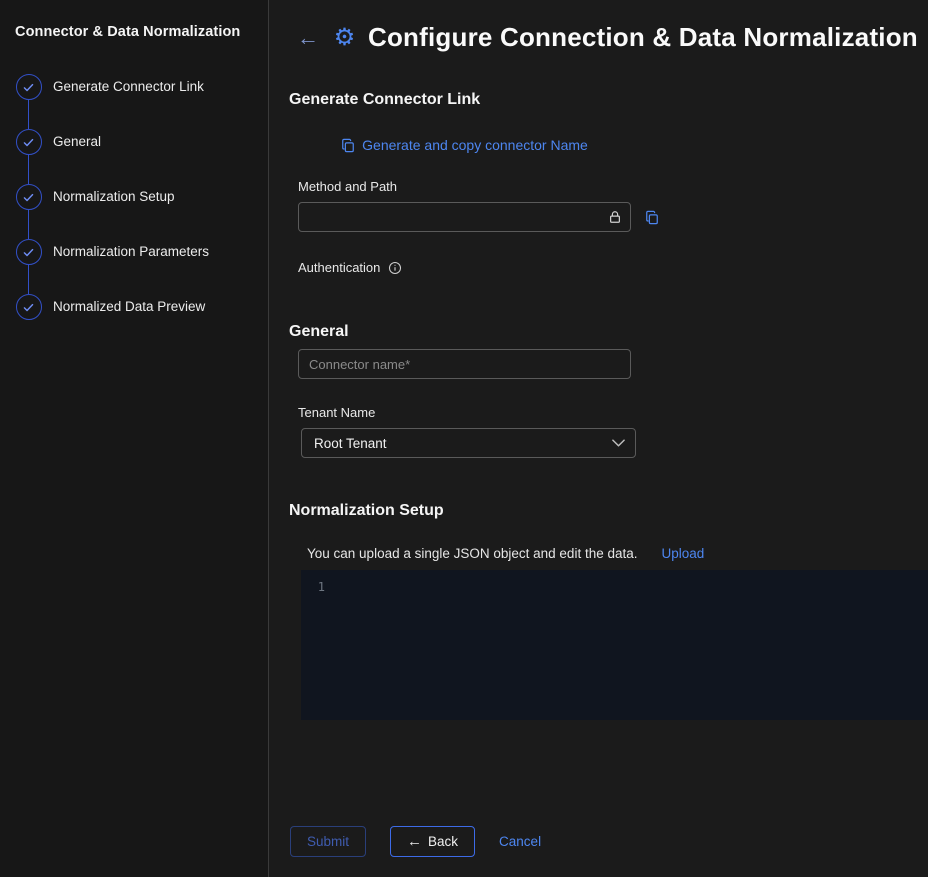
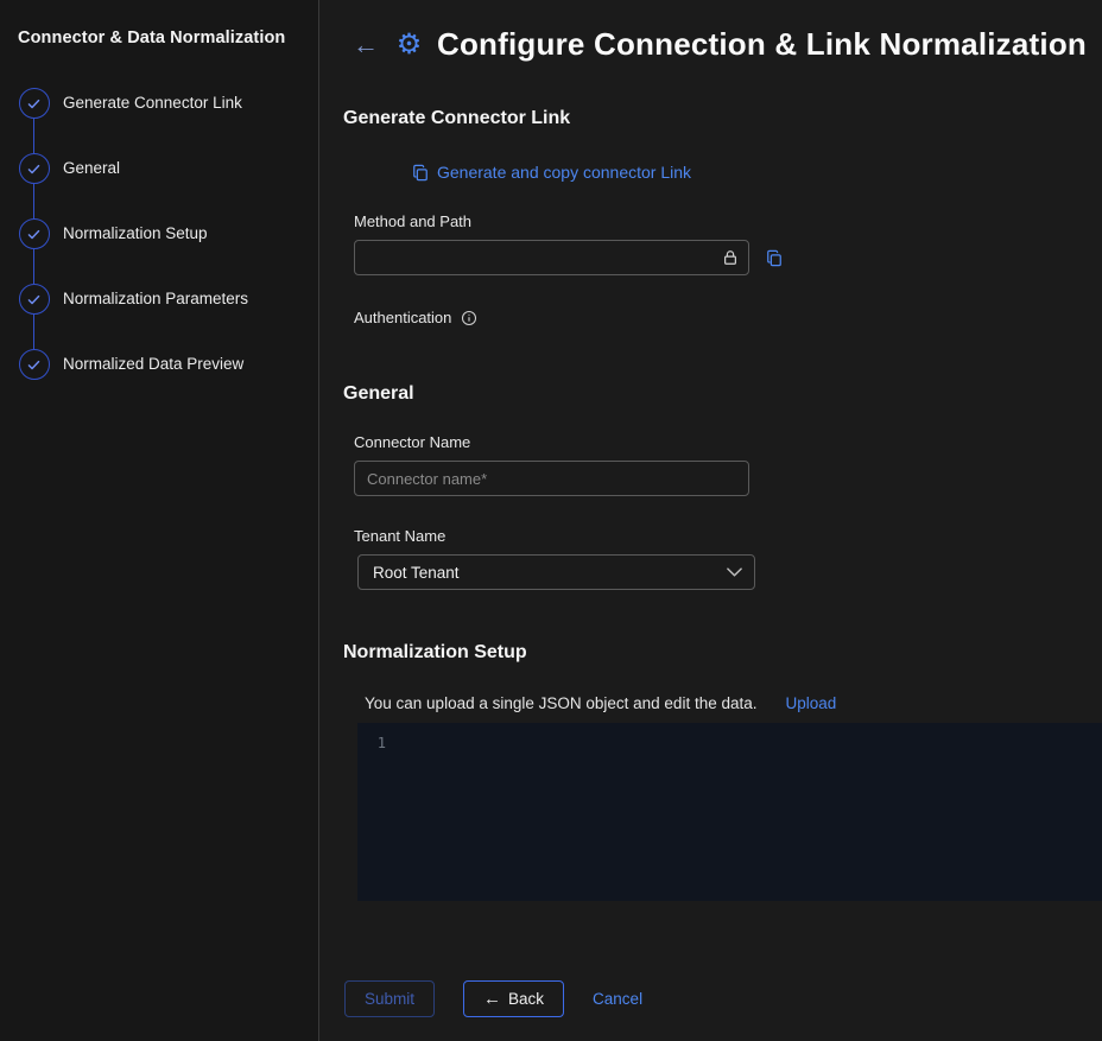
  Connector & Data Normalization
  Generate Connector Link
  General
  Normalization Setup
  Normalization Parameters
  Normalized Data Preview
  ←
  ⚙
- Configure Connection & Data Normalization
+ Configure Connection & Link Normalization
  Generate Connector Link
- Generate and copy connector Name
+ Generate and copy connector Link
  Method and Path
  Authentication
  General
+ Connector Name
  Connector name*
  Tenant Name
  Root Tenant
  Normalization Setup
  You can upload a single JSON object and edit the data.
  Upload
  1
  Submit
  ←
  Back
  Cancel
